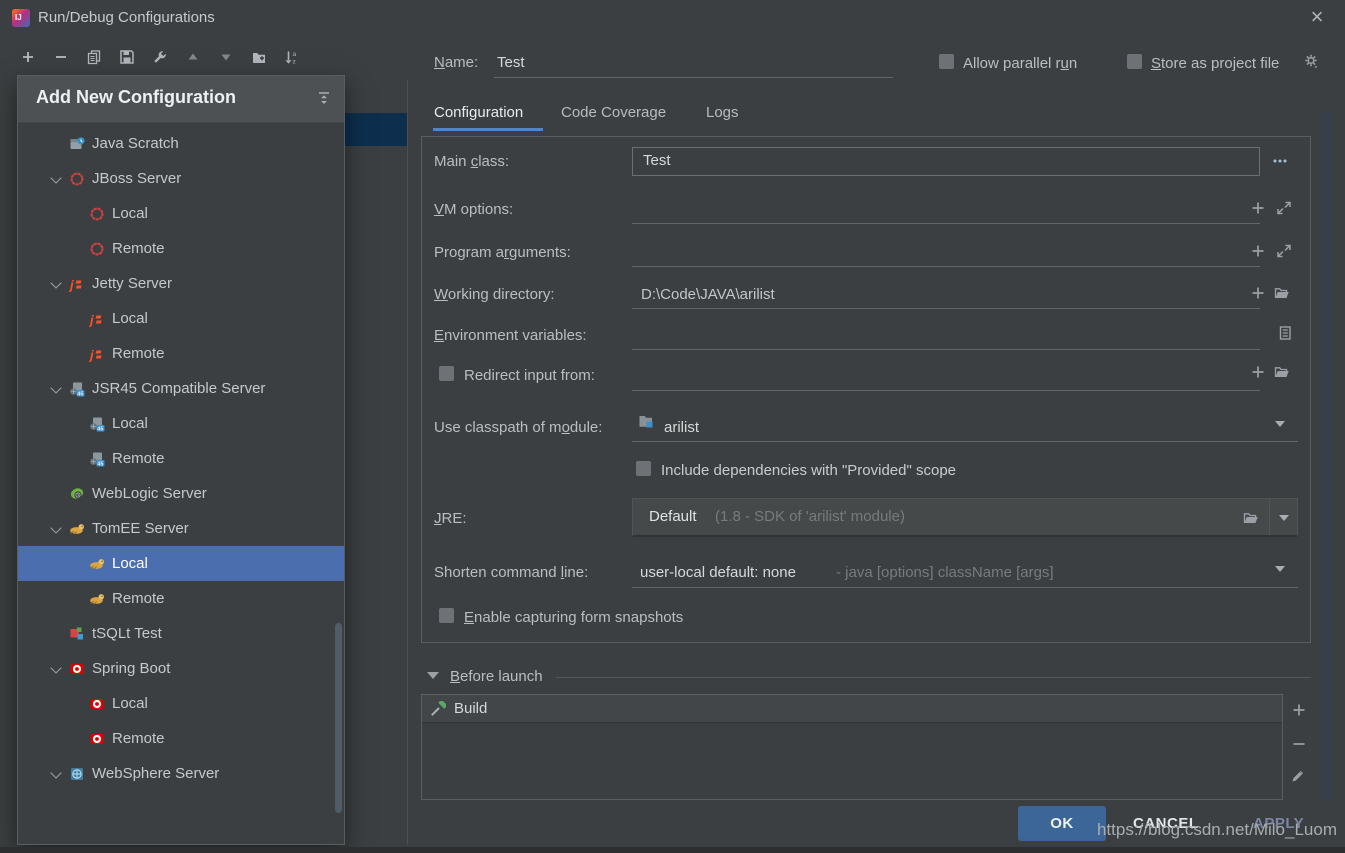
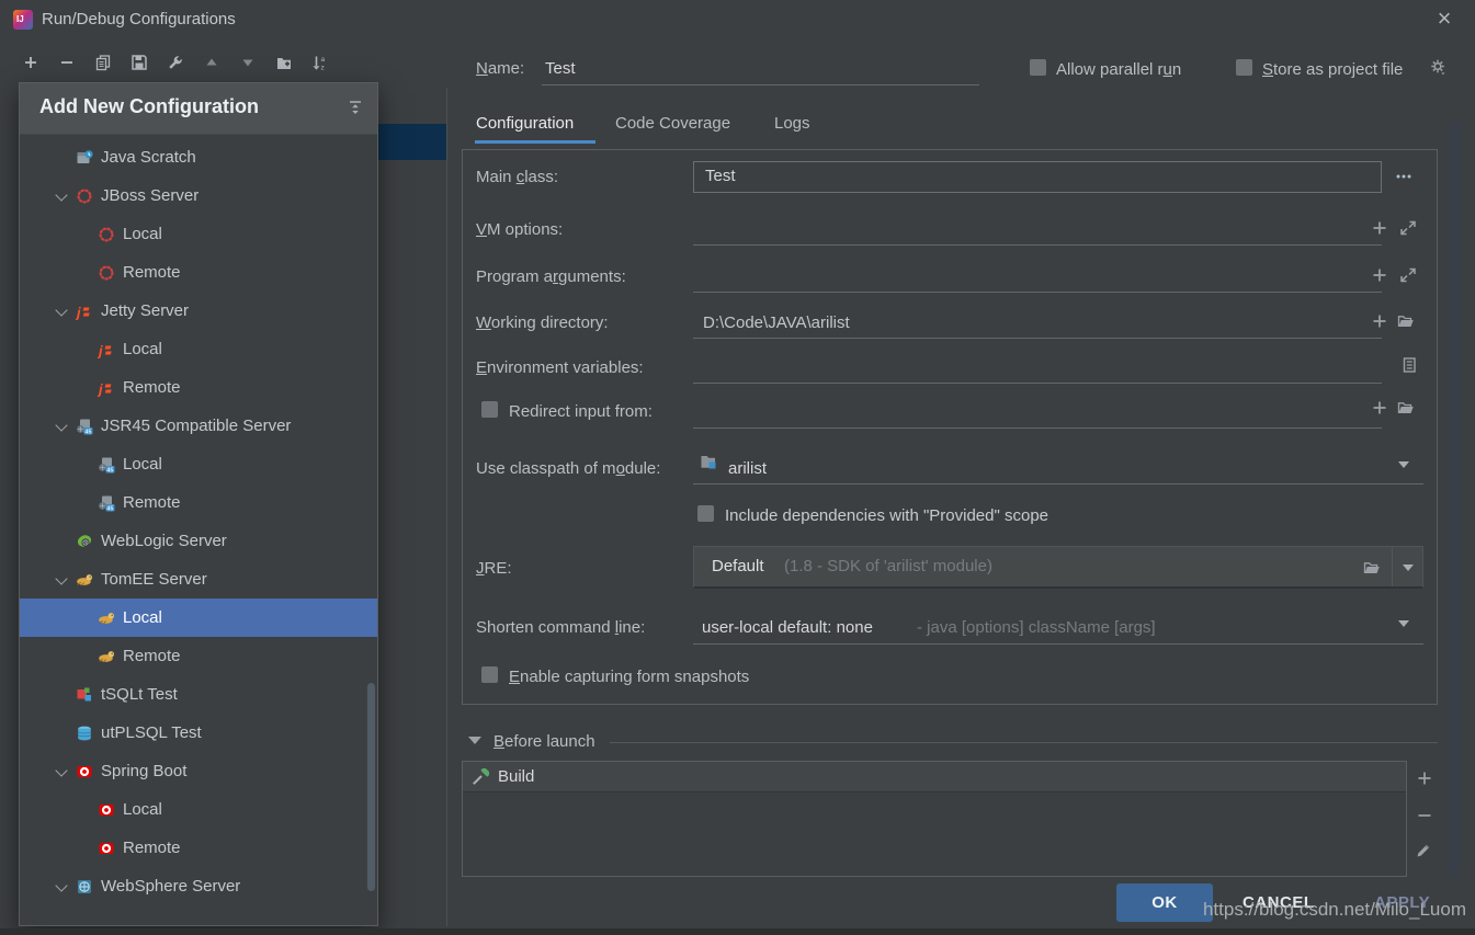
  Run/Debug Configurations
  ×
  Add New Configuration
  Java Scratch
  JBoss Server
  Local
  Remote
  j
  Jetty Server
  j
  Local
  j
  Remote
  JSR45 Compatible Server
  Local
  Remote
  WebLogic Server
  TomEE Server
  Local
  Remote
  tSQLt Test
+ utPLSQL Test
  Spring Boot
  Local
  Remote
  WebSphere Server
  Name:
  Test
  Allow parallel run
  Store as project file
  Configuration
  Code Coverage
  Logs
  Main class:
  Test
  VM options:
  Program arguments:
  Working directory:
  D:\Code\JAVA\arilist
  Environment variables:
  Redirect input from:
  Use classpath of module:
  arilist
  Include dependencies with "Provided" scope
  JRE:
  Default
  (1.8 - SDK of 'arilist' module)
  Shorten command line:
  user-local default: none
  - java [options] className [args]
  Enable capturing form snapshots
  Before launch
  Build
  OK
  CANCEL
  APPLY
  https://blog.csdn.net/Milo_Luom
